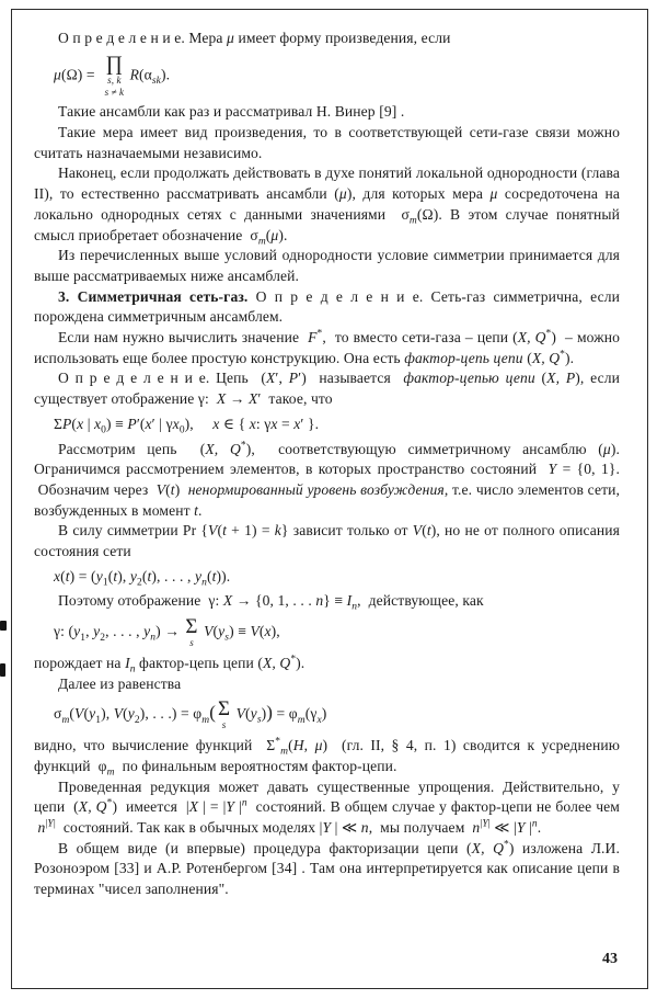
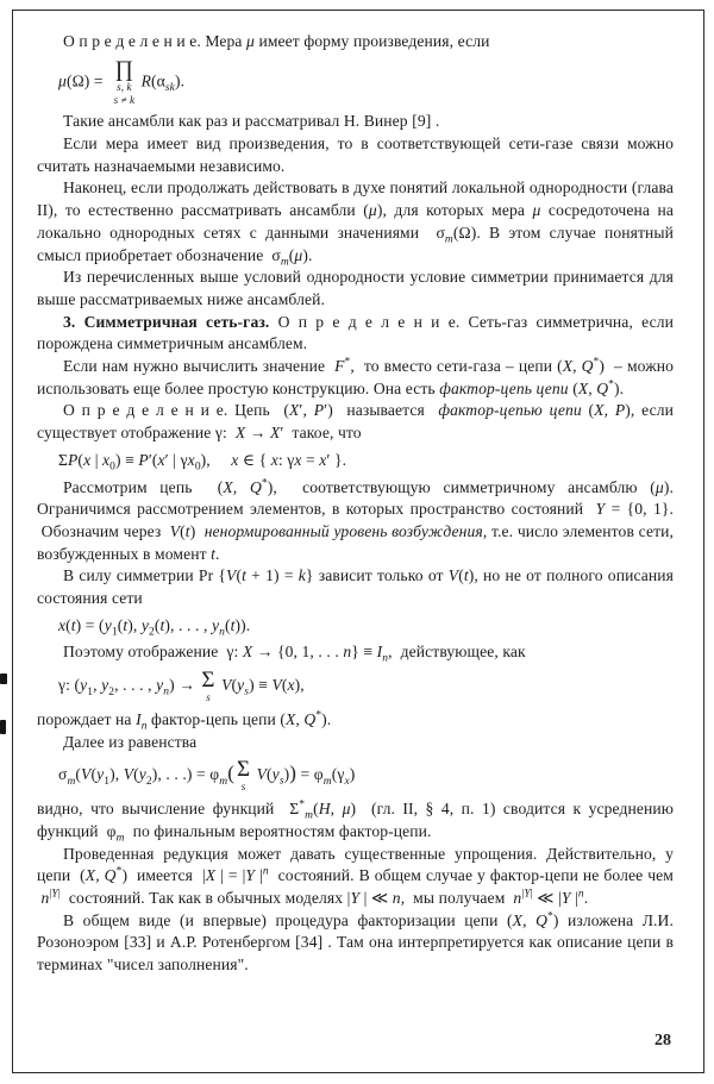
  О п р е д е л е н и е. Мера μ имеет форму произведения, если
  μ(Ω) =
  ∏
  s, k
  s ≠ k
  R(αsk).
  Такие ансамбли как раз и рассматривал Н. Винер [9] .
- Такие мера имеет вид произведения, то в соответствующей сети-газе связи можно считать назначаемыми независимо.
+ Если мера имеет вид произведения, то в соответствующей сети-газе связи можно считать назначаемыми независимо.
  Наконец, если продолжать действовать в духе понятий локальной однородности (глава II), то естественно рассматривать ансамбли (μ), для которых мера μ сосредоточена на локально однородных сетях с данными значениями σm(Ω). В этом случае понятный смысл приобретает обозначение σm(μ).
  Из перечисленных выше условий однородности условие симметрии принимается для выше рассматриваемых ниже ансамблей.
  3. Симметричная сеть-газ. О п р е д е л е н и е. Сеть-газ симметрична, если порождена симметричным ансамблем.
  Если нам нужно вычислить значение F*, то вместо сети-газа – цепи (X, Q*) – можно использовать еще более простую конструкцию. Она есть фактор-цепь цепи (X, Q*).
  О п р е д е л е н и е. Цепь (X′, P′) называется фактор-цепью цепи (X, P), если существует отображение γ: X → X′ такое, что
  ΣP(x | x0) ≡ P′(x′ | γx0), x ∈ { x: γx = x′ }.
  Рассмотрим цепь (X, Q*), соответствующую симметричному ансамблю (μ). Ограничимся рассмотрением элементов, в которых пространство состояний Y = {0, 1}. Обозначим через V(t) ненормированный уровень возбуждения, т.е. число элементов сети, возбужденных в момент t.
  В силу симметрии Pr {V(t + 1) = k} зависит только от V(t), но не от полного описания состояния сети
  x(t) = (y1(t), y2(t), . . . , yn(t)).
  Поэтому отображение γ: X → {0, 1, . . . n} ≡ In, действующее, как
  γ: (y1, y2, . . . , yn) →
  Σ
  s
  V(ys) ≡ V(x),
  порождает на In фактор-цепь цепи (X, Q*).
  Далее из равенства
  σm(V(y1), V(y2), . . .) = φm(
  Σ
  s
  V(ys)) = φm(γx)
  видно, что вычисление функций Σ*m(H, μ) (гл. II, § 4, п. 1) сводится к усреднению функций φm по финальным вероятностям фактор-цепи.
  Проведенная редукция может давать существенные упрощения. Действительно, у цепи (X, Q*) имеется |X | = |Y |n состояний. В общем случае у фактор-цепи не более чем n|Y| состояний. Так как в обычных моделях |Y | ≪ n, мы получаем n|Y| ≪ |Y |n.
  В общем виде (и впервые) процедура факторизации цепи (X, Q*) изложена Л.И. Розоноэром [33] и А.Р. Ротенбергом [34] . Там она интерпретируется как описание цепи в терминах "чисел заполнения".
- 43
+ 28
